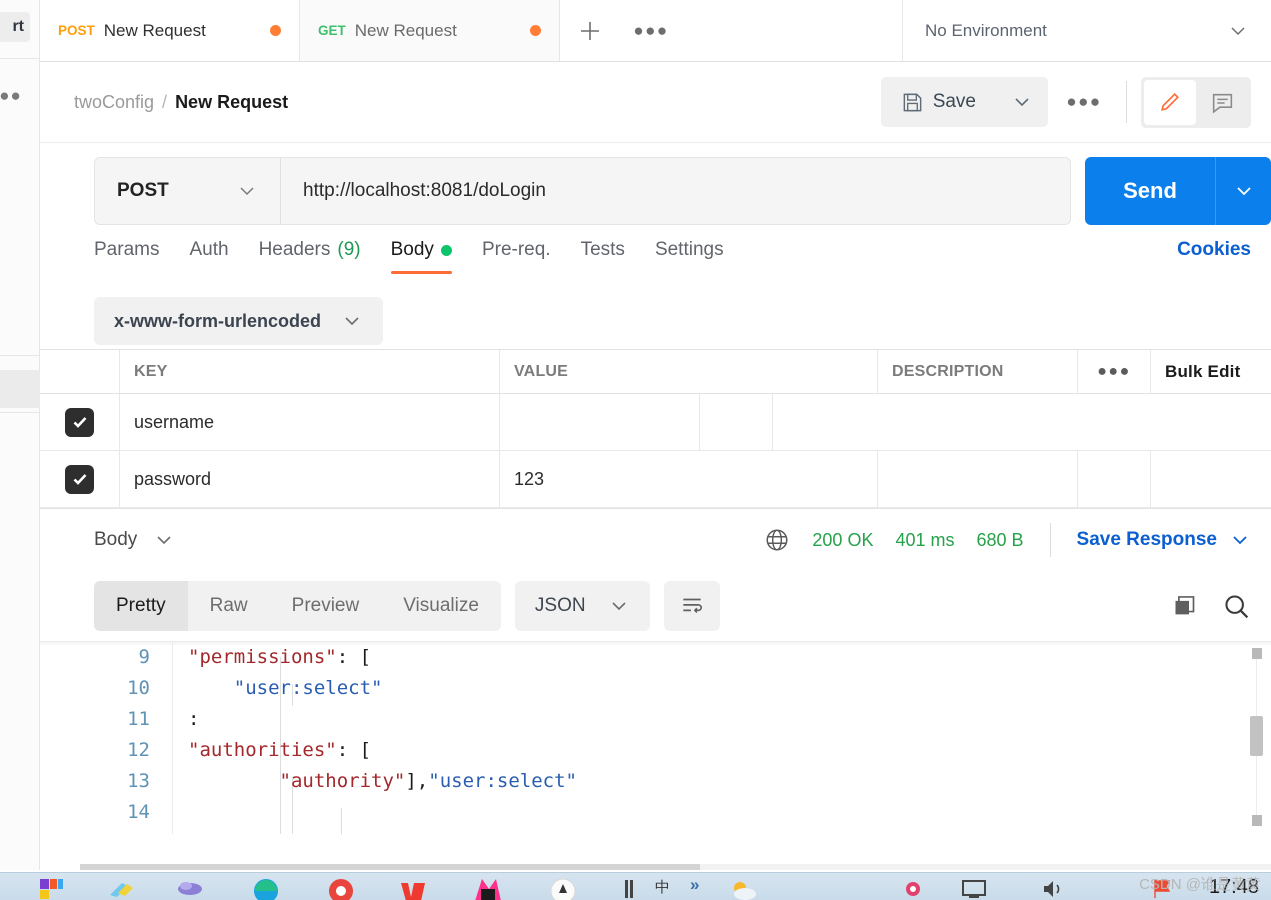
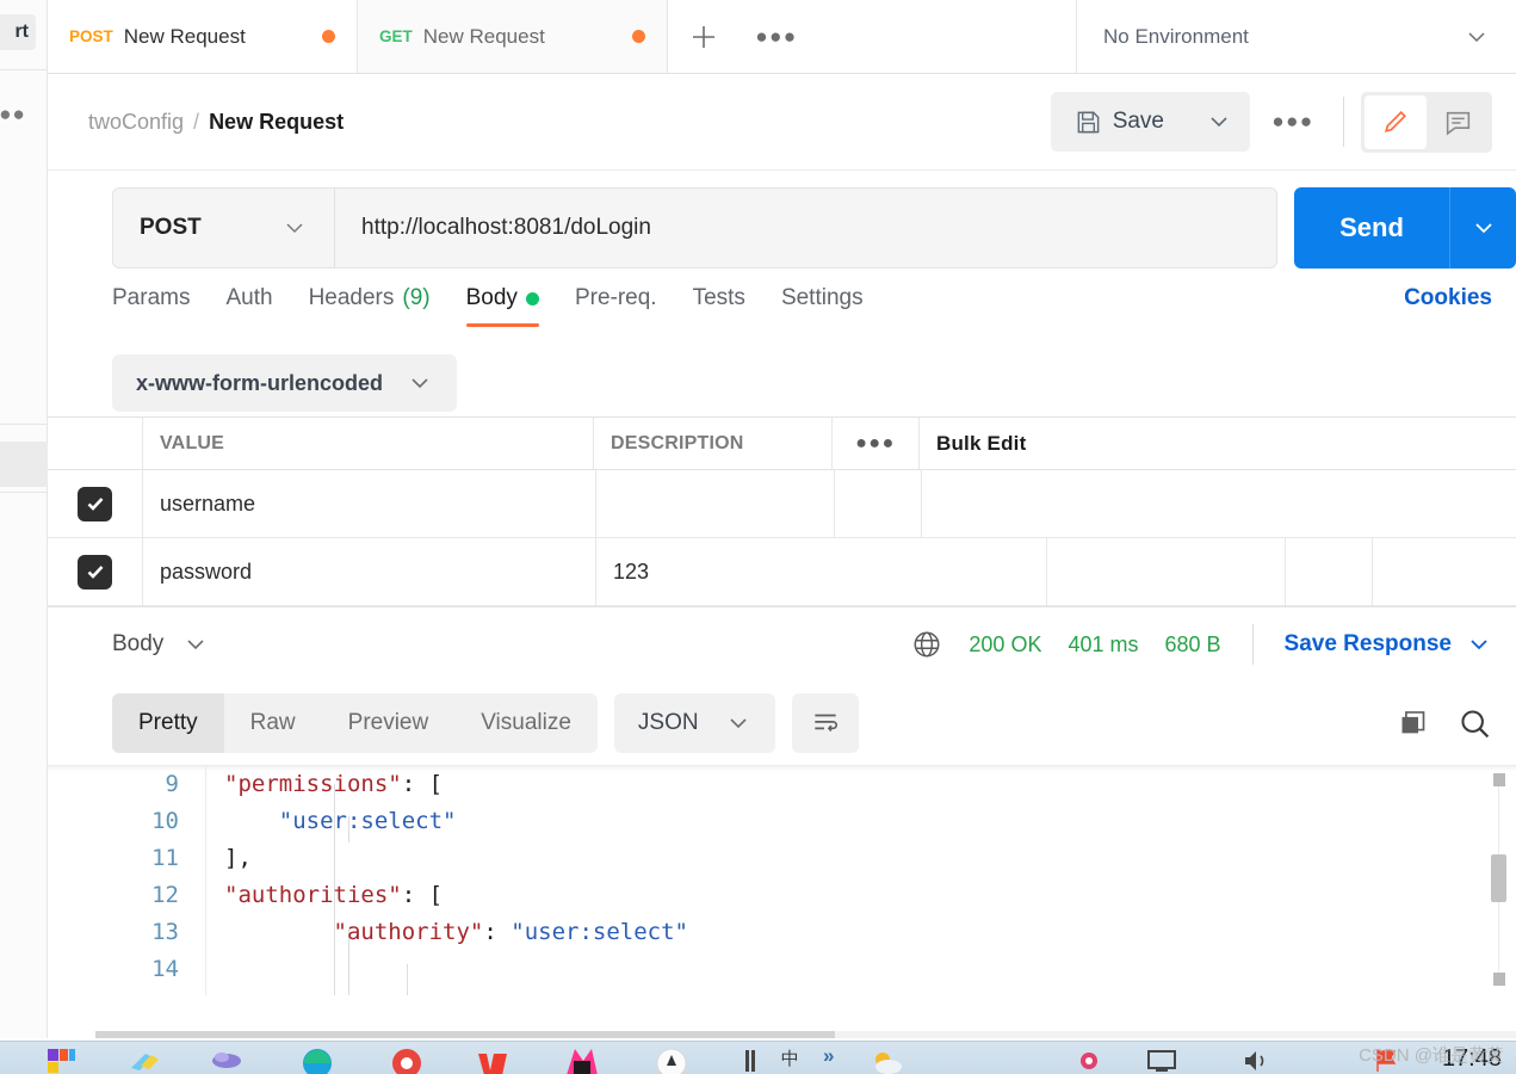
  rt
  POST
  New Request
  GET
  New Request
  ●●●
  No Environment
  twoConfig
  /
  New Request
  Save
  ●●●
  POST
  http://localhost:8081/doLogin
  Send
  Params
  Auth
  Headers
  (9)
  Body
  Pre-req.
  Tests
  Settings
  Cookies
  x-www-form-urlencoded
- KEY
  VALUE
  DESCRIPTION
  ●●●
  Bulk Edit
  username
  password
  123
  Body
  200 OK
  401 ms
  680 B
  Save Response
  Pretty
  Raw
  Preview
  Visualize
  JSON
  9
  10
  11
  12
  13
  14
  "permissions": [
  "user:select"
- :
+ ],
  "authorities": [
- "authority"],"user:select"
+ "authority": "user:select"
  中
  »
  17:48
  CSDN @谁是黄黄
